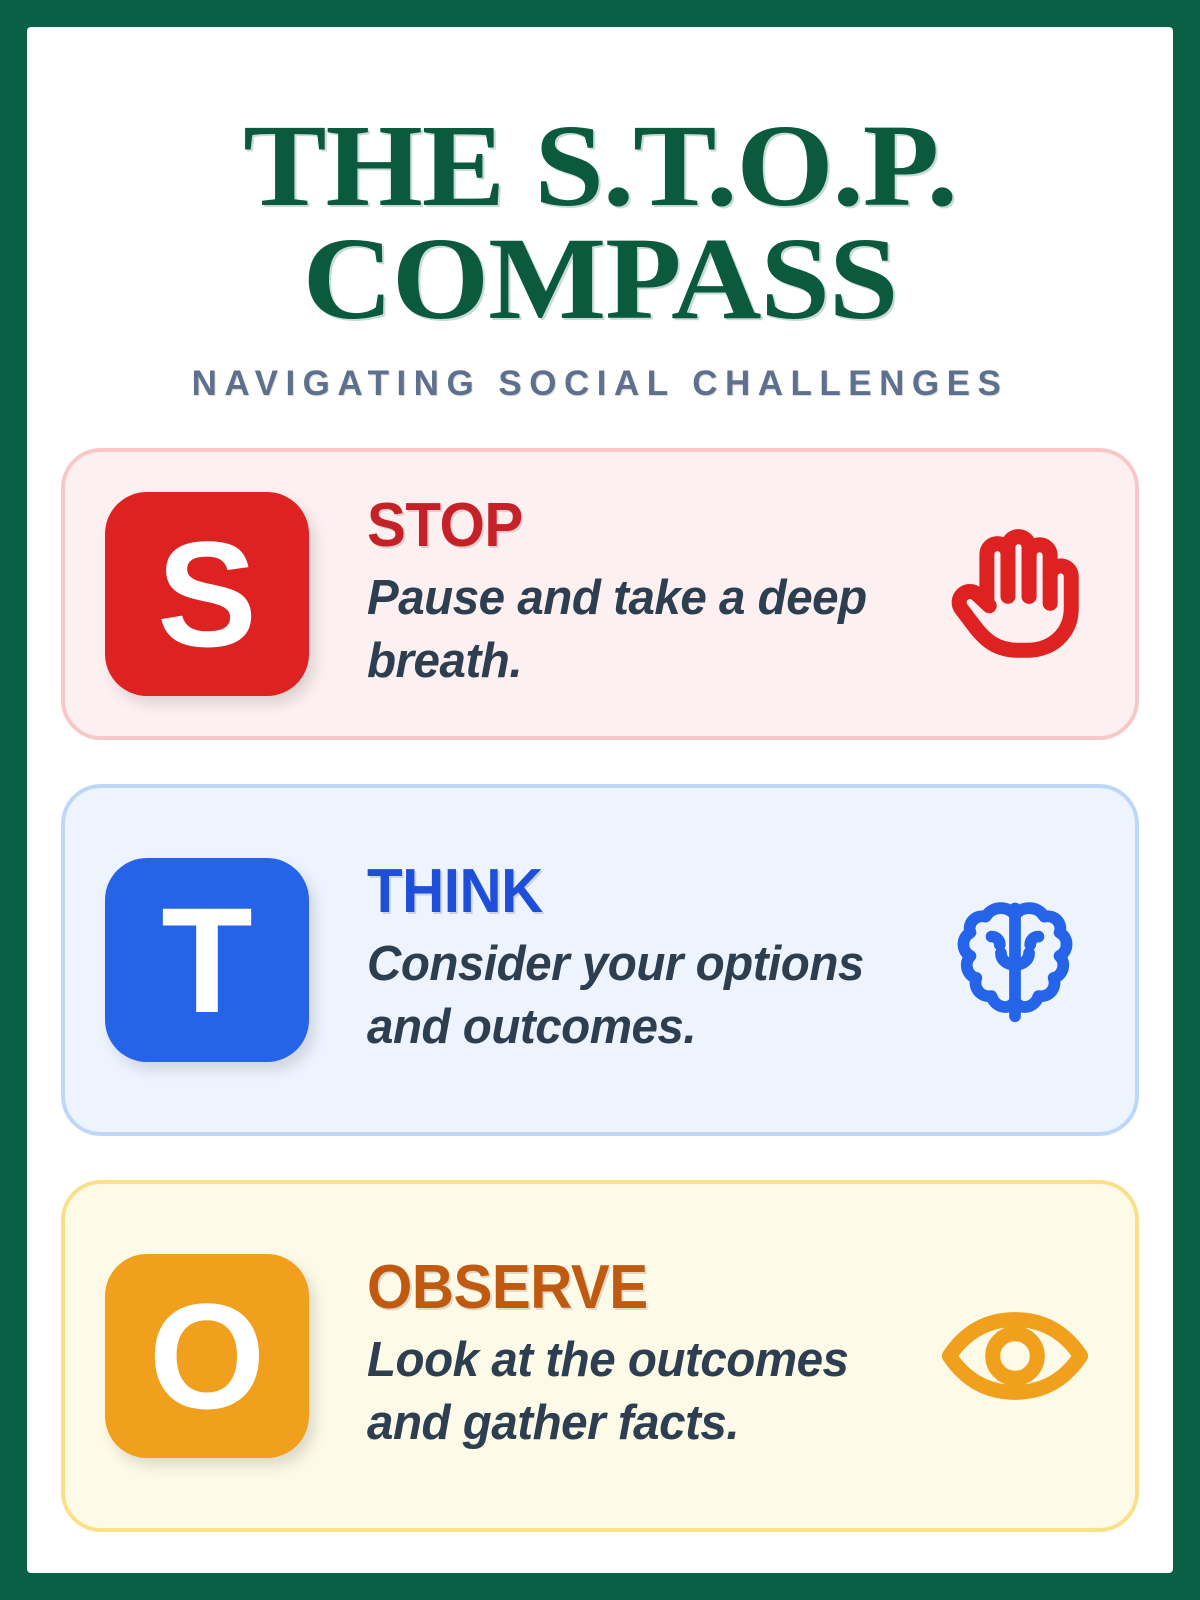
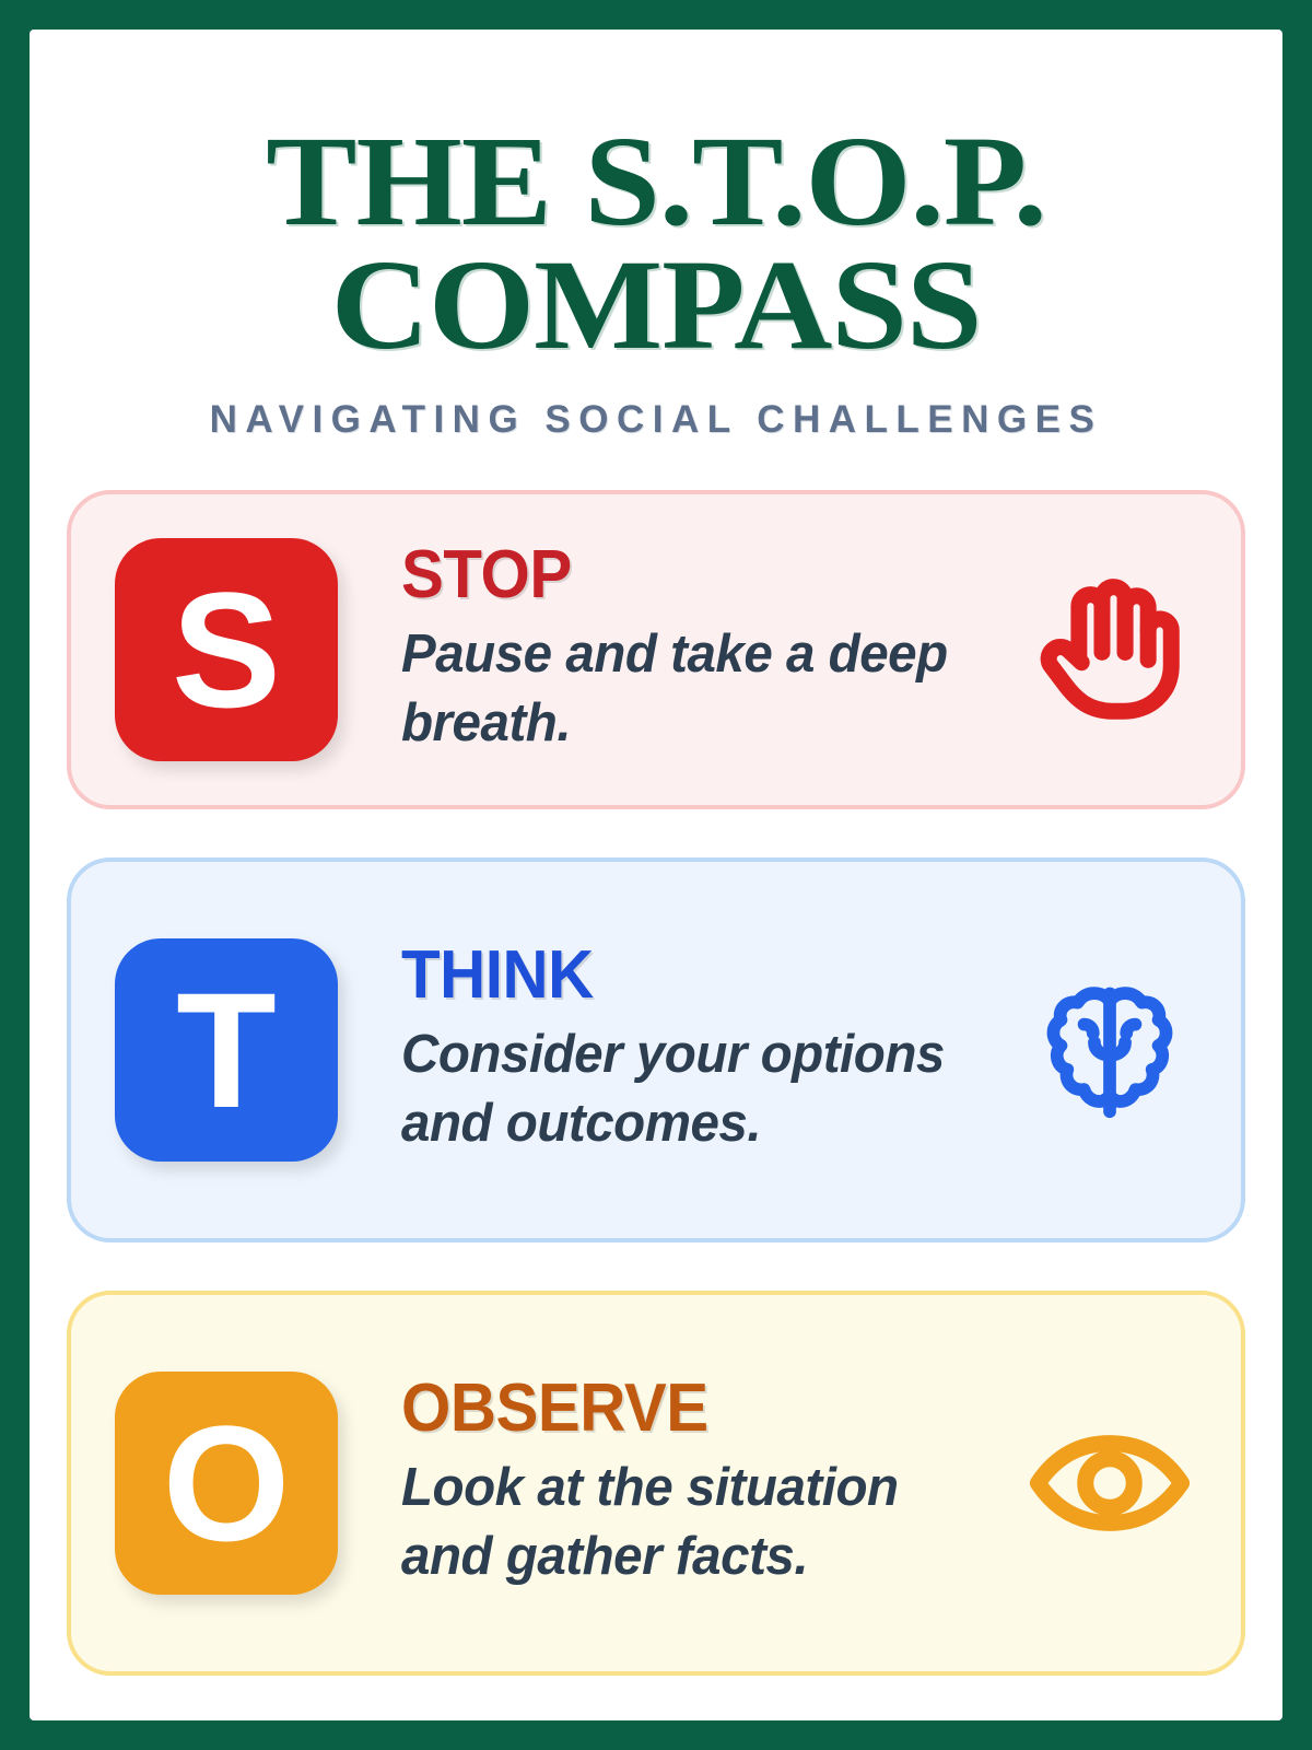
  THE S.T.O.P.
  COMPASS
  NAVIGATING SOCIAL CHALLENGES
  S
  STOP
  Pause and take a deep breath.
  T
  THINK
  Consider your options and outcomes.
  O
  OBSERVE
- Look at the outcomes and gather facts.
+ Look at the situation and gather facts.
